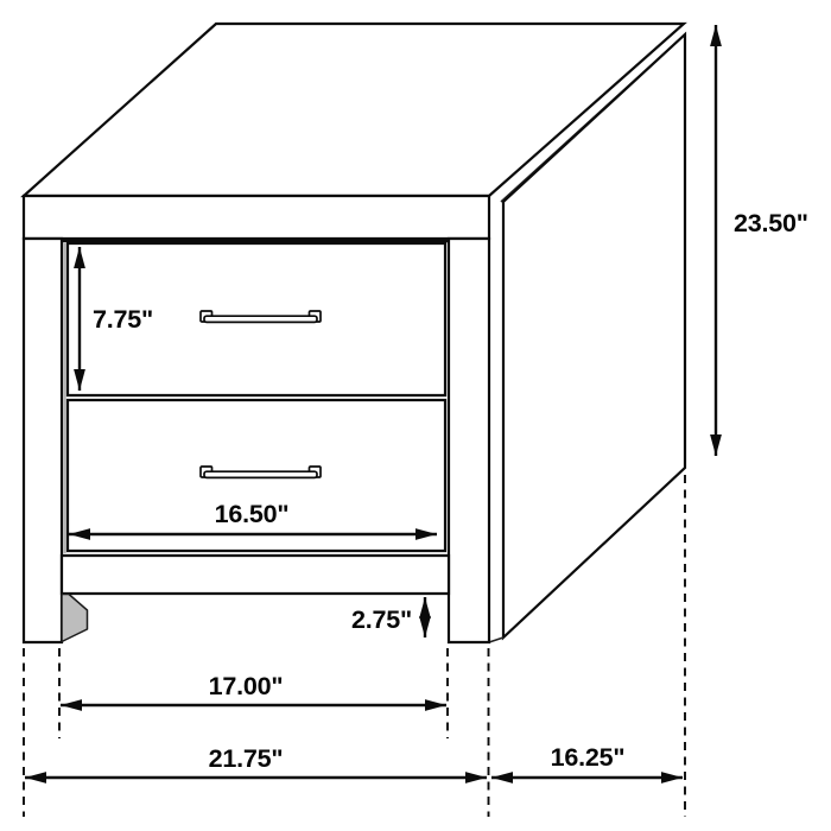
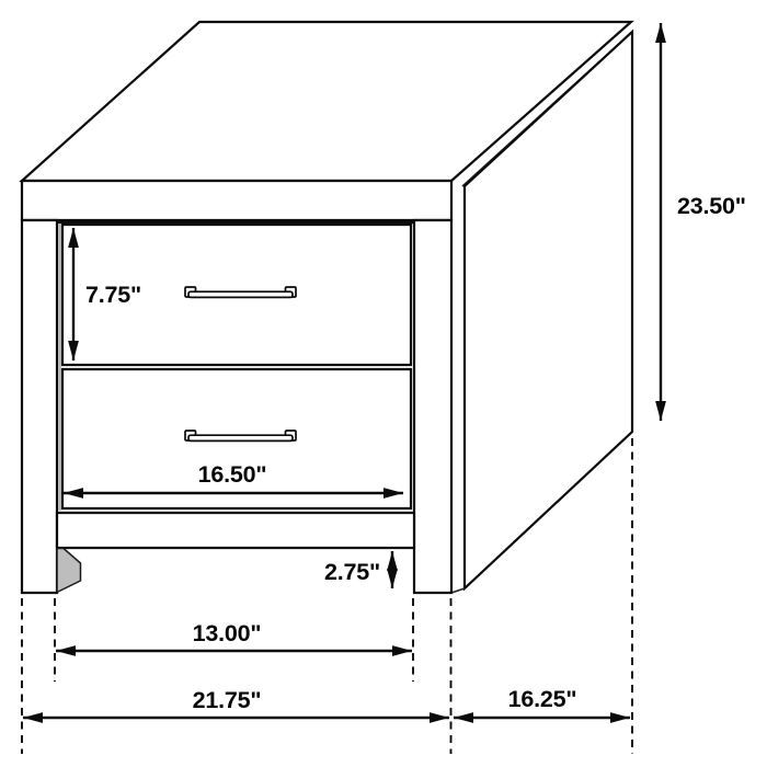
  23.50"
  7.75"
  16.50"
  2.75"
- 17.00"
+ 13.00"
  21.75"
  16.25"
